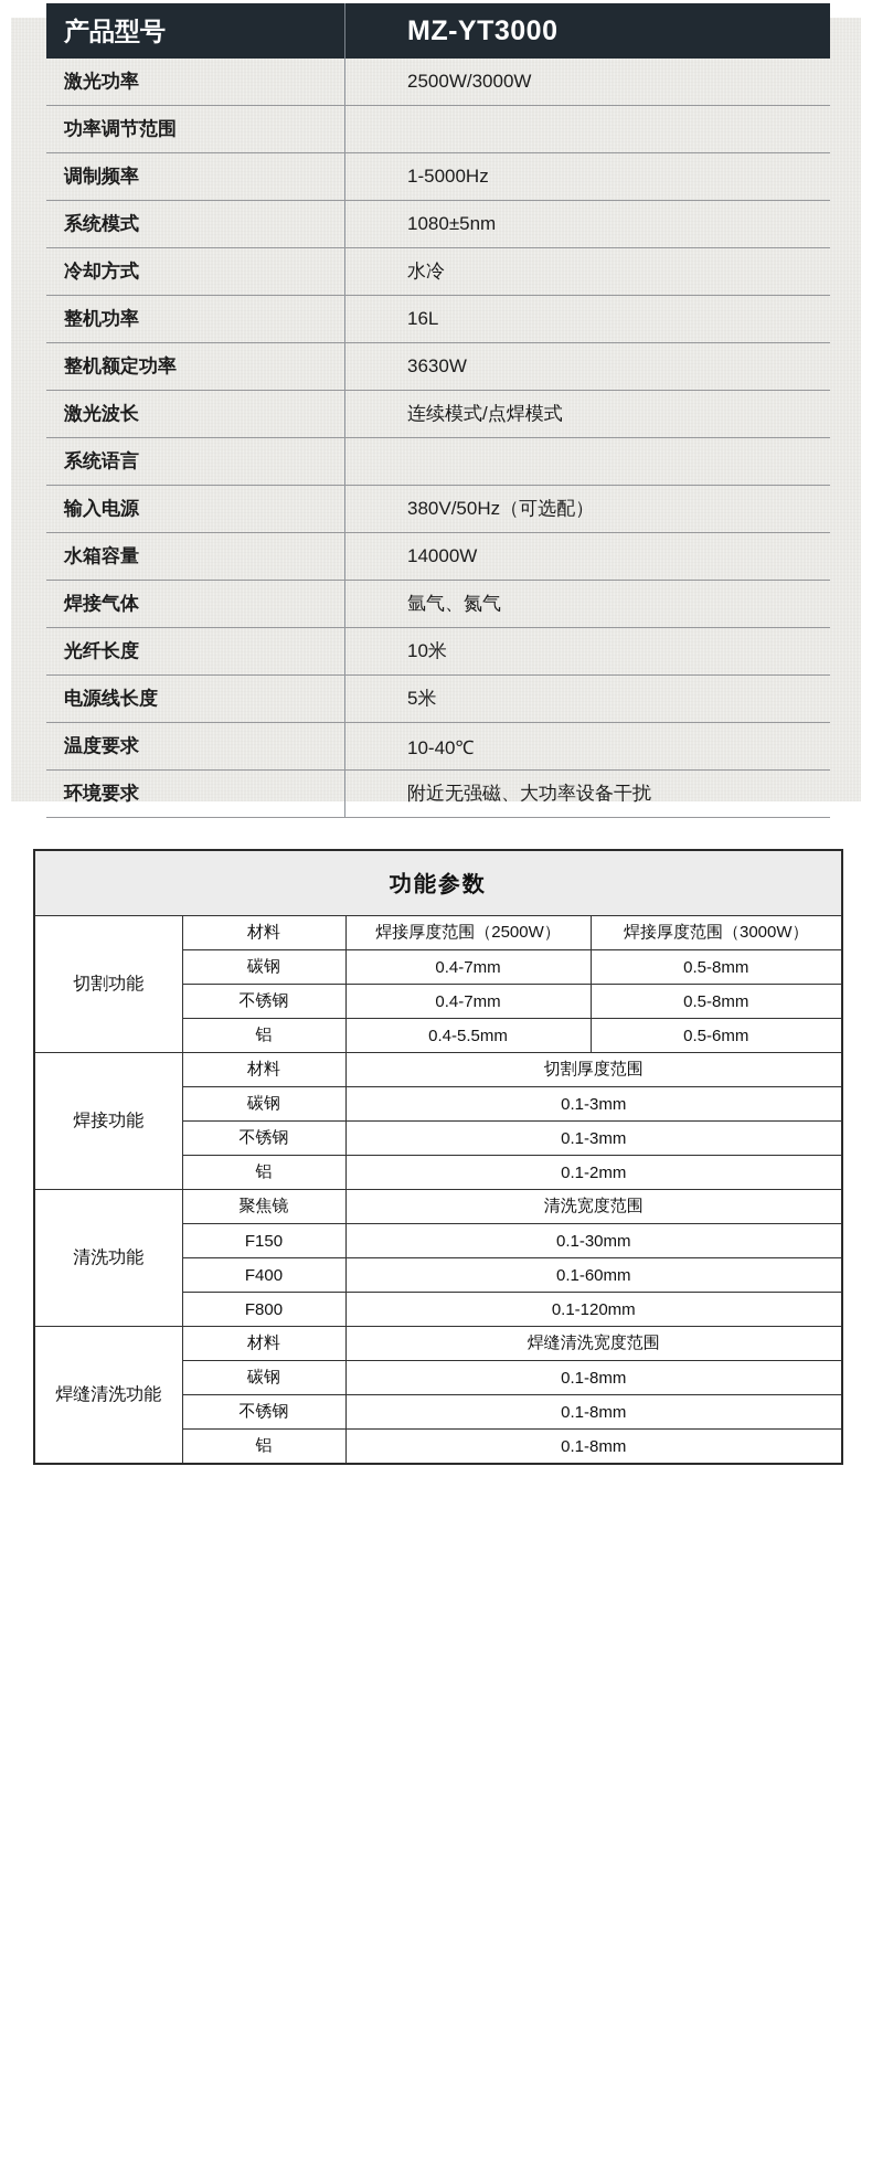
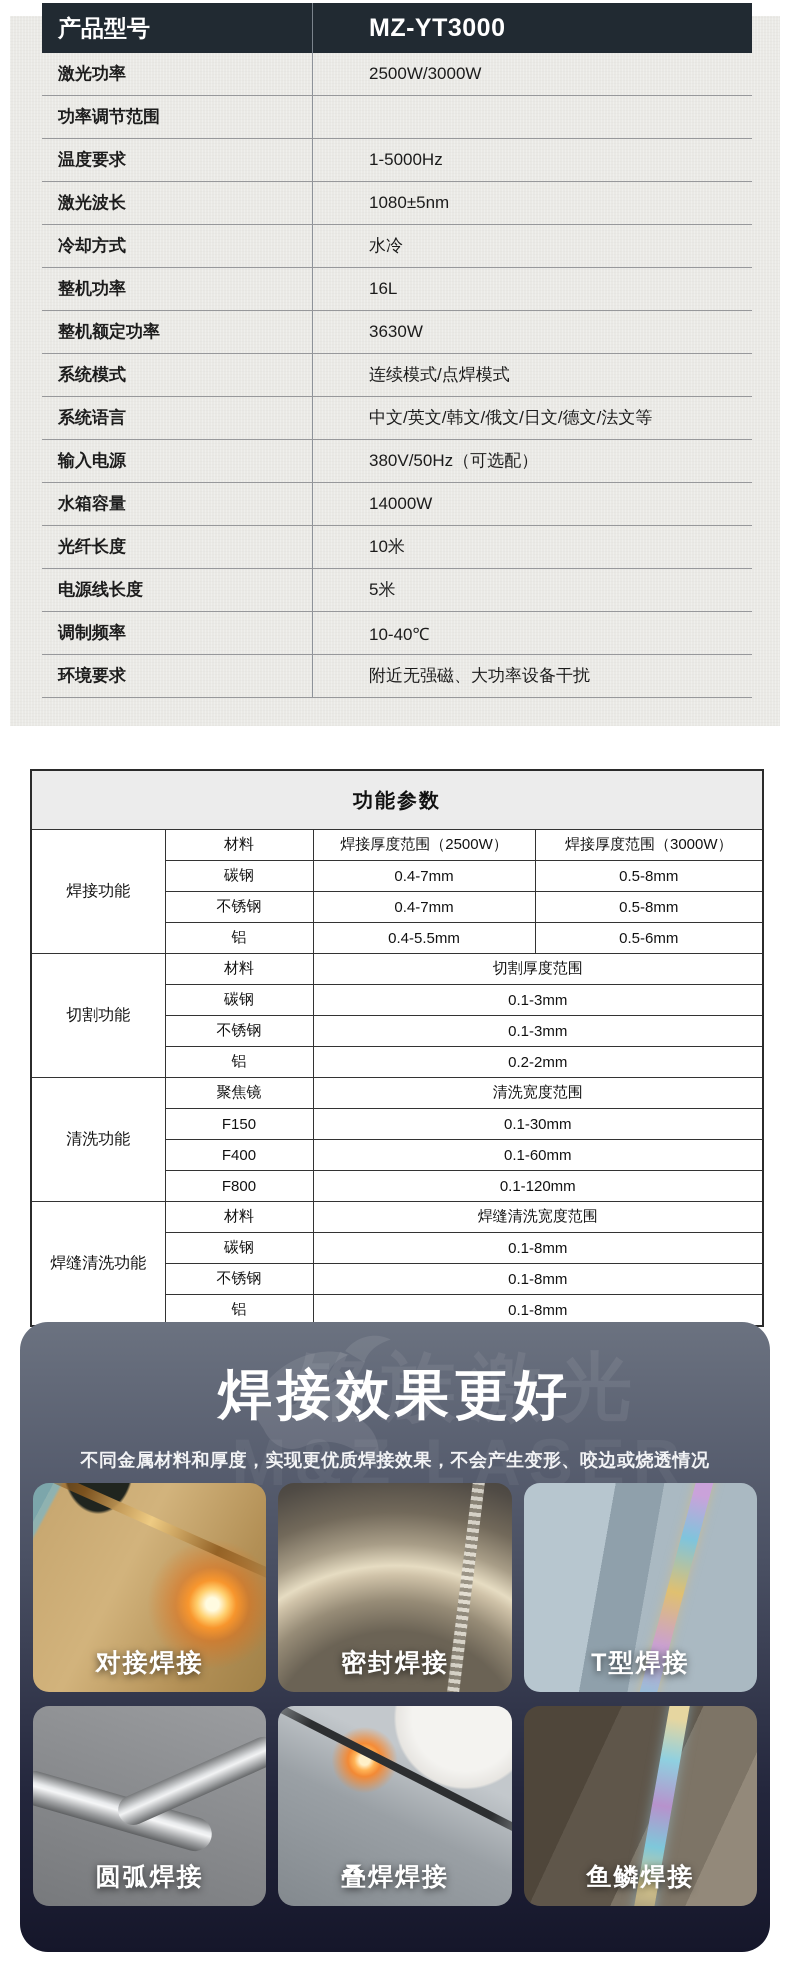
  产品型号
  MZ-YT3000
  激光功率
  2500W/3000W
  功率调节范围
- 调制频率
+ 温度要求
  1-5000Hz
- 系统模式
+ 激光波长
  1080±5nm
  冷却方式
  水冷
  整机功率
  16L
  整机额定功率
  3630W
- 激光波长
+ 系统模式
  连续模式/点焊模式
  系统语言
+ 中文/英文/韩文/俄文/日文/德文/法文等
  输入电源
  380V/50Hz（可选配）
  水箱容量
  14000W
- 焊接气体
- 氩气、氮气
  光纤长度
  10米
  电源线长度
  5米
- 温度要求
+ 调制频率
  10-40℃
  环境要求
  附近无强磁、大功率设备干扰
  功能参数
- 切割功能	材料	焊接厚度范围（2500W）	焊接厚度范围（3000W）
+ 焊接功能	材料	焊接厚度范围（2500W）	焊接厚度范围（3000W）
  碳钢	0.4-7mm	0.5-8mm
  不锈钢	0.4-7mm	0.5-8mm
  铝	0.4-5.5mm	0.5-6mm
- 焊接功能	材料	切割厚度范围
+ 切割功能	材料	切割厚度范围
  碳钢	0.1-3mm
  不锈钢	0.1-3mm
- 铝	0.1-2mm
+ 铝	0.2-2mm
  清洗功能	聚焦镜	清洗宽度范围
  F150	0.1-30mm
  F400	0.1-60mm
  F800	0.1-120mm
  焊缝清洗功能	材料	焊缝清洗宽度范围
  碳钢	0.1-8mm
  不锈钢	0.1-8mm
  铝	0.1-8mm
+ 铭族激光
+ M&Z LASER
+ 焊接效果更好
+ 不同金属材料和厚度，实现更优质焊接效果，不会产生变形、咬边或烧透情况
+ 对接焊接
+ 密封焊接
+ T型焊接
+ 圆弧焊接
+ 叠焊焊接
+ 鱼鳞焊接
